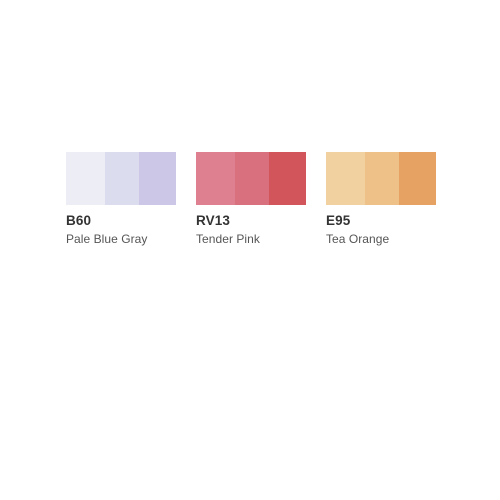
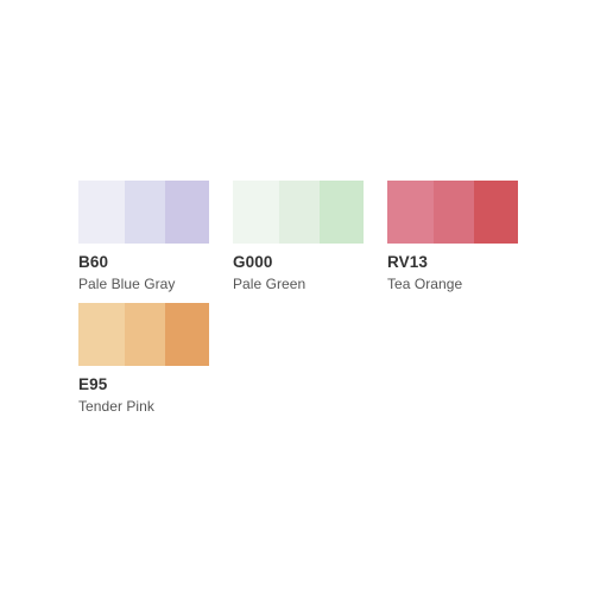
  B60
  Pale Blue Gray
+ G000
+ Pale Green
  RV13
- Tender Pink
+ Tea Orange
  E95
- Tea Orange
+ Tender Pink
